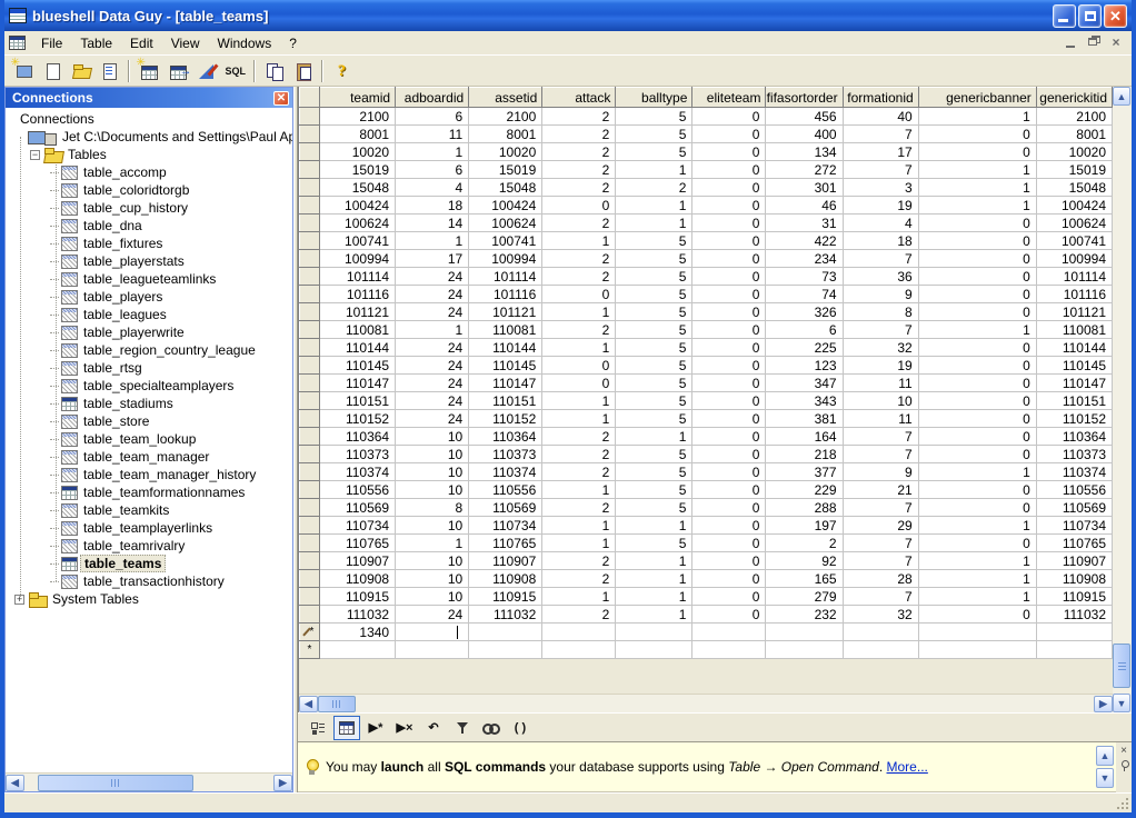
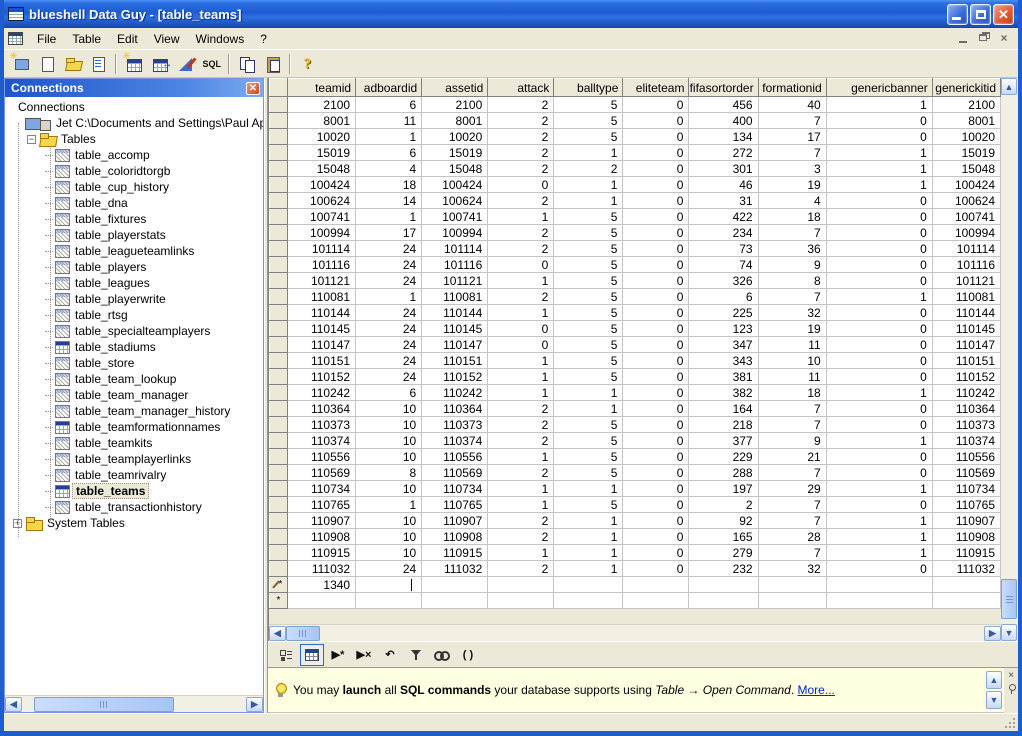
  blueshell Data Guy - [table_teams]
  ✕
  File
  Table
  Edit
  View
  Windows
  ?
  ×
  SQL
  ?
  Connections
  ✕
  Connections
  Jet C:\Documents and Settings\Paul Ap
  −
  Tables
  table_accomp
  table_coloridtorgb
  table_cup_history
  table_dna
  table_fixtures
  table_playerstats
  table_leagueteamlinks
  table_players
  table_leagues
  table_playerwrite
- table_region_country_league
  table_rtsg
  table_specialteamplayers
  table_stadiums
  table_store
  table_team_lookup
  table_team_manager
  table_team_manager_history
  table_teamformationnames
  table_teamkits
  table_teamplayerlinks
  table_teamrivalry
  table_teams
  table_transactionhistory
  +
  System Tables
  ◀
  ▶
  	teamid	adboardid	assetid	attack	balltype	eliteteam	fifasortorder	formationid	genericbanner	generickitid
  	2100	6	2100	2	5	0	456	40	1	2100
  	8001	11	8001	2	5	0	400	7	0	8001
  	10020	1	10020	2	5	0	134	17	0	10020
  	15019	6	15019	2	1	0	272	7	1	15019
  	15048	4	15048	2	2	0	301	3	1	15048
  	100424	18	100424	0	1	0	46	19	1	100424
  	100624	14	100624	2	1	0	31	4	0	100624
  	100741	1	100741	1	5	0	422	18	0	100741
  	100994	17	100994	2	5	0	234	7	0	100994
  	101114	24	101114	2	5	0	73	36	0	101114
  	101116	24	101116	0	5	0	74	9	0	101116
  	101121	24	101121	1	5	0	326	8	0	101121
  	110081	1	110081	2	5	0	6	7	1	110081
  	110144	24	110144	1	5	0	225	32	0	110144
  	110145	24	110145	0	5	0	123	19	0	110145
  	110147	24	110147	0	5	0	347	11	0	110147
  	110151	24	110151	1	5	0	343	10	0	110151
  	110152	24	110152	1	5	0	381	11	0	110152
+ 	110242	6	110242	1	1	0	382	18	1	110242
  	110364	10	110364	2	1	0	164	7	0	110364
  	110373	10	110373	2	5	0	218	7	0	110373
  	110374	10	110374	2	5	0	377	9	1	110374
  	110556	10	110556	1	5	0	229	21	0	110556
  	110569	8	110569	2	5	0	288	7	0	110569
  	110734	10	110734	1	1	0	197	29	1	110734
  	110765	1	110765	1	5	0	2	7	0	110765
  	110907	10	110907	2	1	0	92	7	1	110907
  	110908	10	110908	2	1	0	165	28	1	110908
  	110915	10	110915	1	1	0	279	7	1	110915
  	111032	24	111032	2	1	0	232	32	0	111032
  *	1340
  *
  ◀
  ▶
  ▲
  ▼
  ▶*
  ▶×
  ↶
  ( )
  You may launch all SQL commands your database supports using Table → Open Command. More...
  ▲
  ▼
  ×
